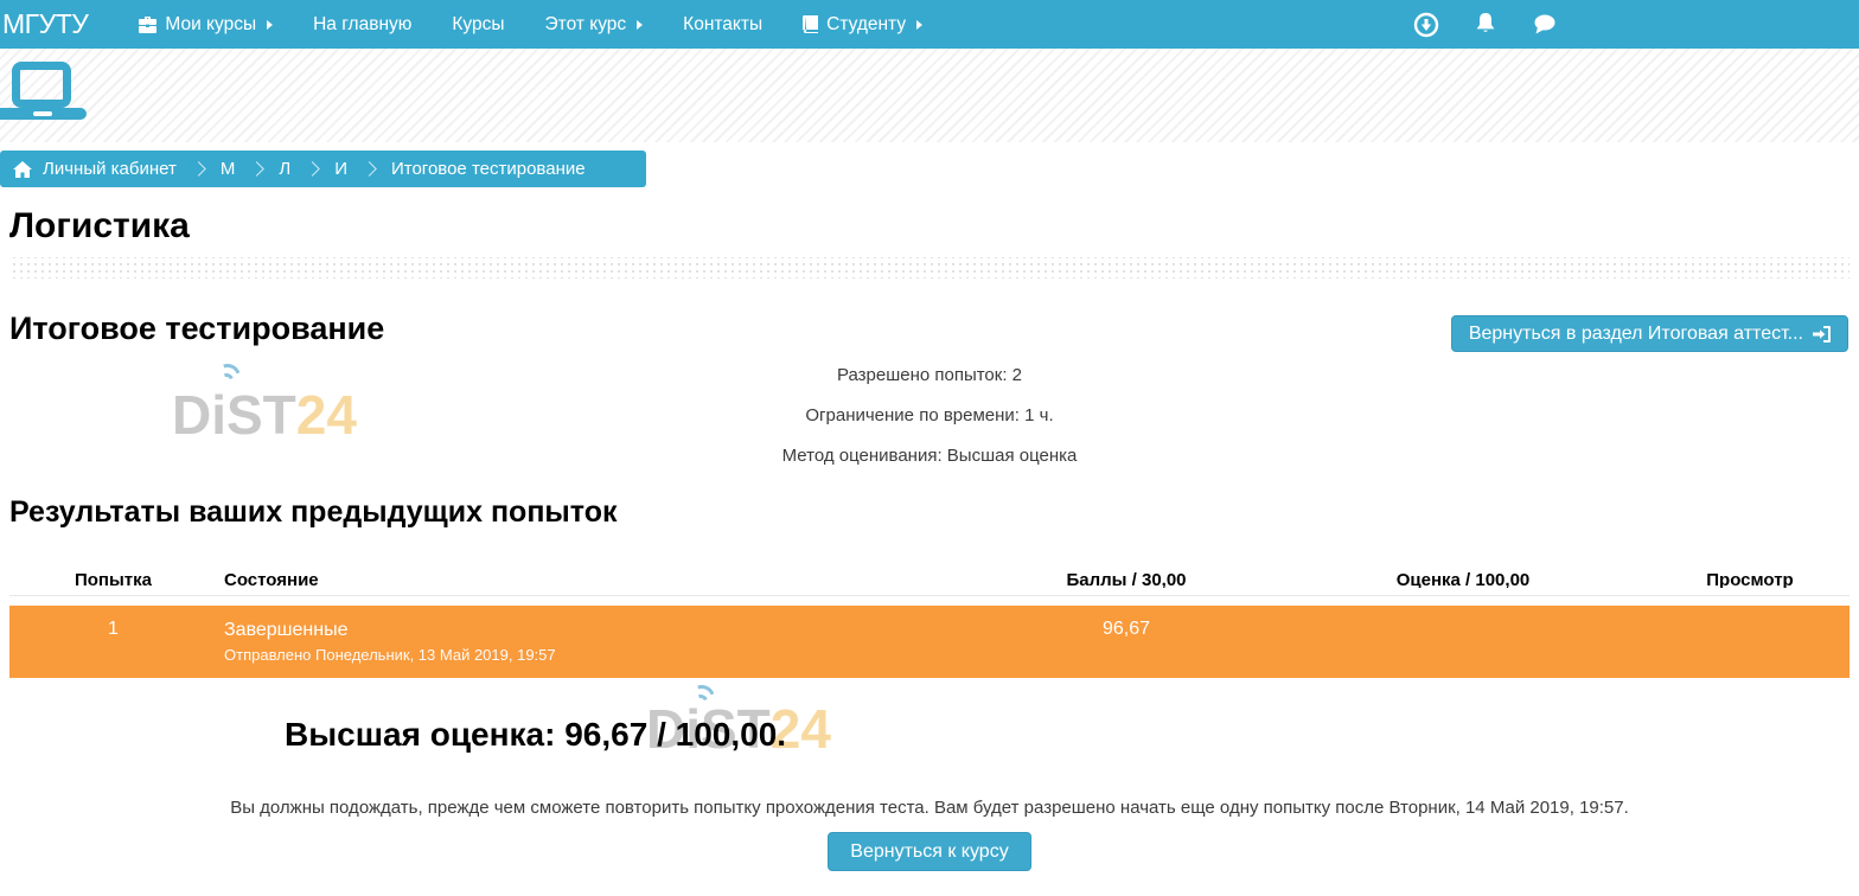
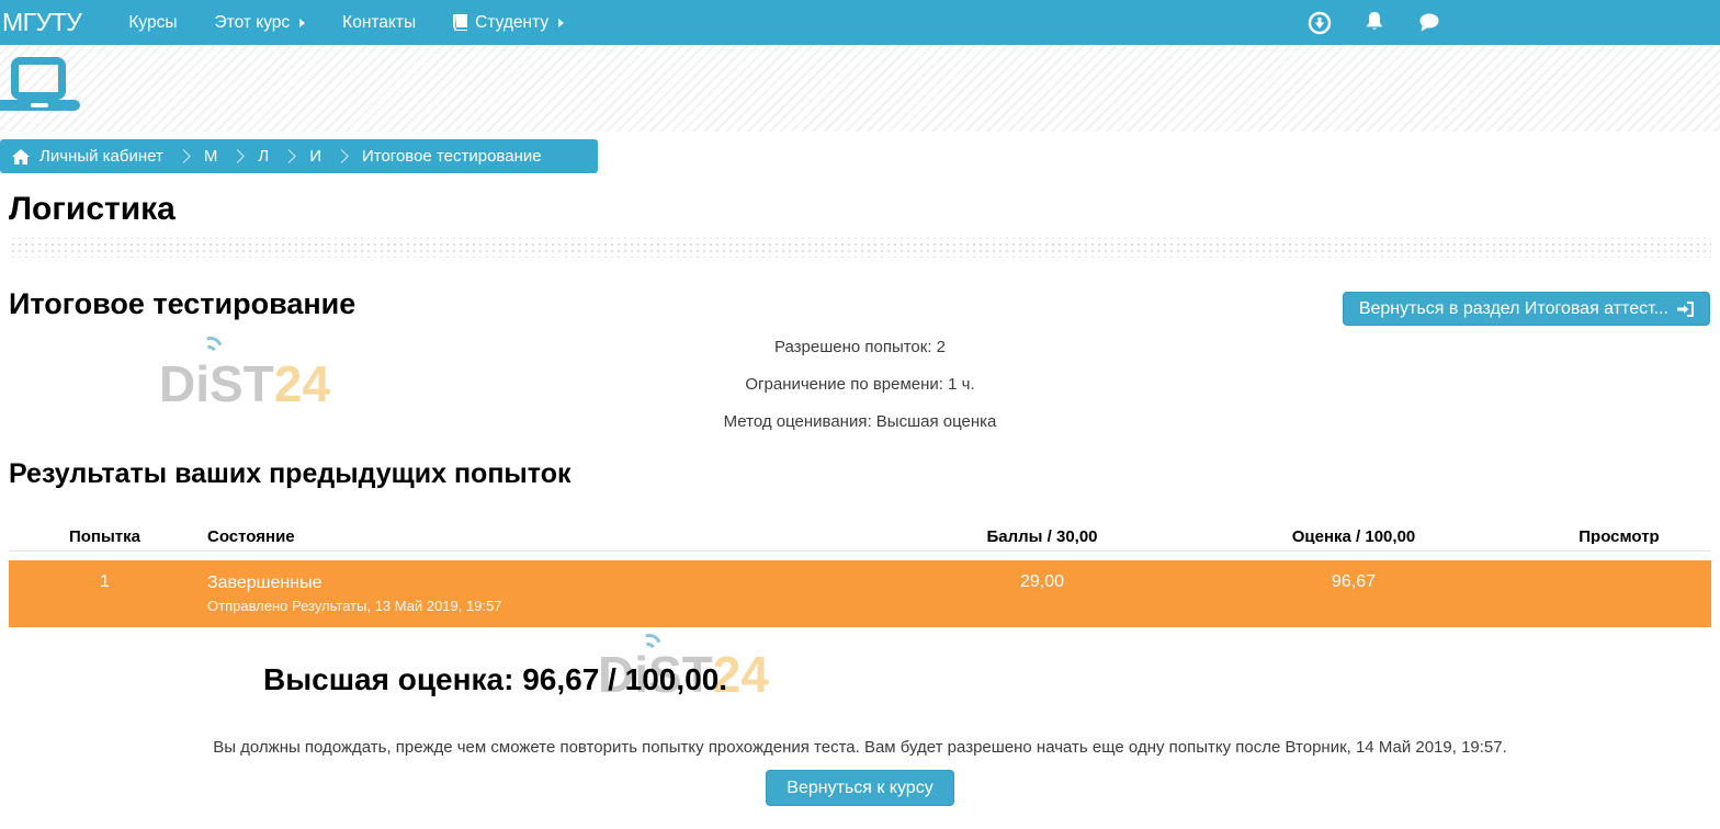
  МГУТУ
- Мои курсы
- На главную
  Курсы
  Этот курс
  Контакты
  Студенту
  Личный кабинет
  М
  Л
  И
  Итоговое тестирование
  Логистика
  Итоговое тестирование
  Вернуться в раздел Итоговая аттест...
  DiST24
  Разрешено попыток: 2
  Ограничение по времени: 1 ч.
  Метод оценивания: Высшая оценка
  Результаты ваших предыдущих попыток
  Попытка
  Состояние
  Баллы / 30,00
  Оценка / 100,00
  Просмотр
  1
  Завершенные
- Отправлено Понедельник, 13 Май 2019, 19:57
+ Отправлено Результаты, 13 Май 2019, 19:57
+ 29,00
  96,67
  DiST24
  Высшая оценка: 96,67 / 100,00.
  Вы должны подождать, прежде чем сможете повторить попытку прохождения теста. Вам будет разрешено начать еще одну попытку после Вторник, 14 Май 2019, 19:57.
  Вернуться к курсу
